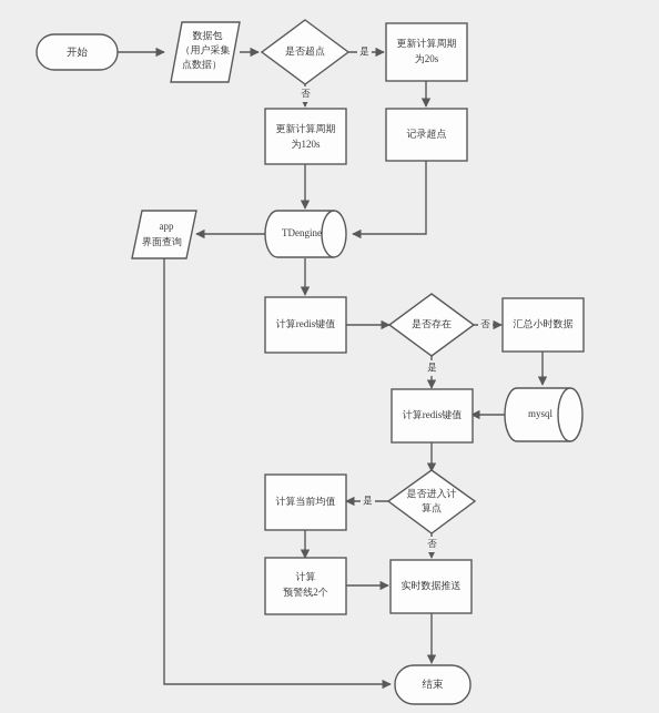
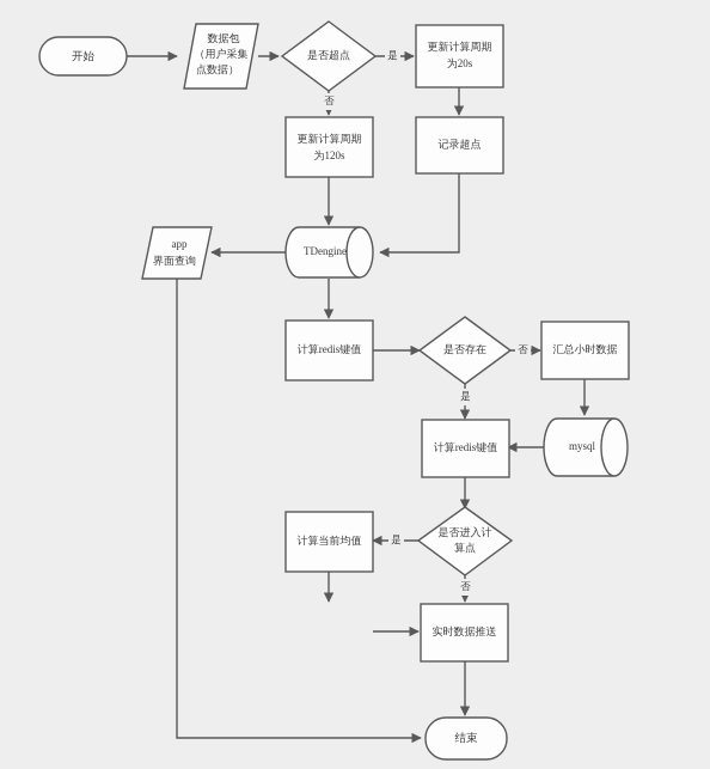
  开始
  数据包
  （用户采集
  点数据）
  是否超点
  更新计算周期
  为20s
  记录超点
  更新计算周期
  为120s
  TDengine
  app
  界面查询
  计算redis键值
  是否存在
  汇总小时数据
  mysql
  计算redis键值
  是否进入计
  算点
  计算当前均值
- 计算
- 预警线2个
  实时数据推送
  结束
  是
  否
  否
  是
  是
  否
